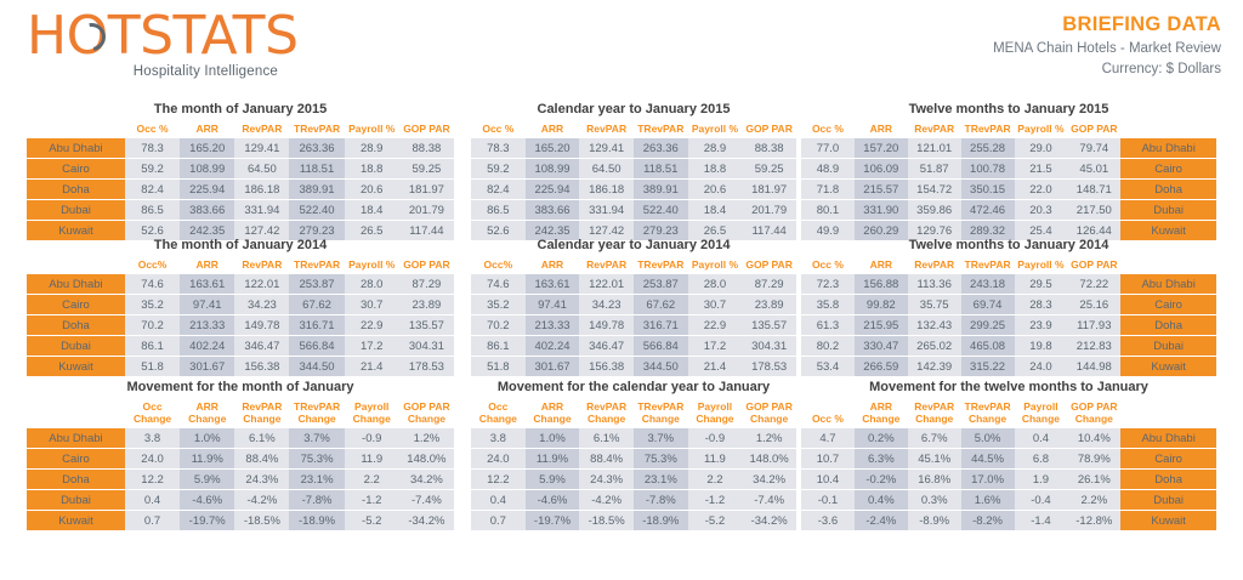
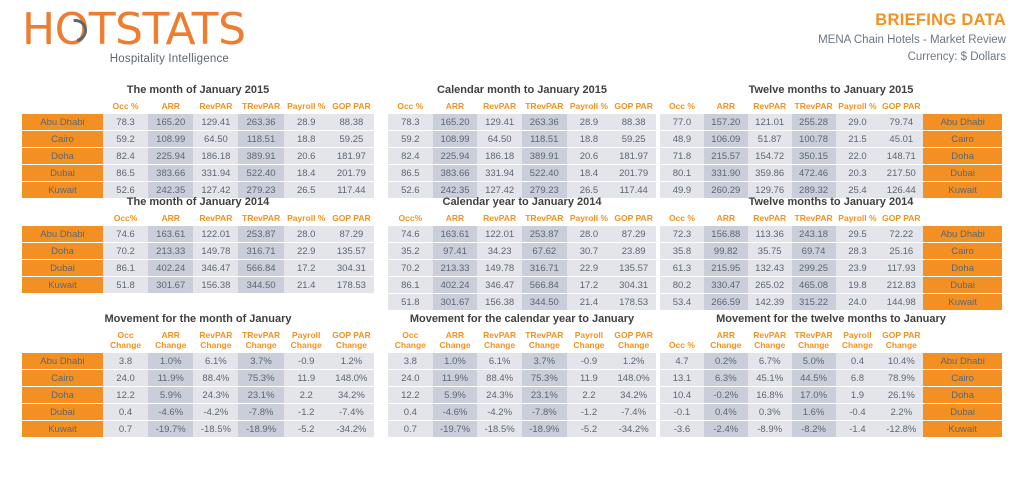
  HOTSTATS
  Hospitality Intelligence
  BRIEFING DATA
  MENA Chain Hotels - Market Review
  Currency: $ Dollars
  The month of January 2015
  	Occ %	ARR	RevPAR	TRevPAR	Payroll %	GOP PAR
  Abu Dhabi	78.3	165.20	129.41	263.36	28.9	88.38
  Cairo	59.2	108.99	64.50	118.51	18.8	59.25
  Doha	82.4	225.94	186.18	389.91	20.6	181.97
  Dubai	86.5	383.66	331.94	522.40	18.4	201.79
  Kuwait	52.6	242.35	127.42	279.23	26.5	117.44
- Calendar year to January 2015
+ Calendar month to January 2015
  Occ %	ARR	RevPAR	TRevPAR	Payroll %	GOP PAR
  78.3	165.20	129.41	263.36	28.9	88.38
  59.2	108.99	64.50	118.51	18.8	59.25
  82.4	225.94	186.18	389.91	20.6	181.97
  86.5	383.66	331.94	522.40	18.4	201.79
  52.6	242.35	127.42	279.23	26.5	117.44
  Twelve months to January 2015
  Occ %	ARR	RevPAR	TRevPAR	Payroll %	GOP PAR
  77.0	157.20	121.01	255.28	29.0	79.74	Abu Dhabi
  48.9	106.09	51.87	100.78	21.5	45.01	Cairo
  71.8	215.57	154.72	350.15	22.0	148.71	Doha
  80.1	331.90	359.86	472.46	20.3	217.50	Dubai
  49.9	260.29	129.76	289.32	25.4	126.44	Kuwait
  The month of January 2014
  	Occ%	ARR	RevPAR	TRevPAR	Payroll %	GOP PAR
  Abu Dhabi	74.6	163.61	122.01	253.87	28.0	87.29
- Cairo	35.2	97.41	34.23	67.62	30.7	23.89
  Doha	70.2	213.33	149.78	316.71	22.9	135.57
  Dubai	86.1	402.24	346.47	566.84	17.2	304.31
  Kuwait	51.8	301.67	156.38	344.50	21.4	178.53
  Calendar year to January 2014
  Occ%	ARR	RevPAR	TRevPAR	Payroll %	GOP PAR
  74.6	163.61	122.01	253.87	28.0	87.29
  35.2	97.41	34.23	67.62	30.7	23.89
  70.2	213.33	149.78	316.71	22.9	135.57
  86.1	402.24	346.47	566.84	17.2	304.31
  51.8	301.67	156.38	344.50	21.4	178.53
  Twelve months to January 2014
  Occ %	ARR	RevPAR	TRevPAR	Payroll %	GOP PAR
  72.3	156.88	113.36	243.18	29.5	72.22	Abu Dhabi
  35.8	99.82	35.75	69.74	28.3	25.16	Cairo
  61.3	215.95	132.43	299.25	23.9	117.93	Doha
  80.2	330.47	265.02	465.08	19.8	212.83	Dubai
  53.4	266.59	142.39	315.22	24.0	144.98	Kuwait
  Movement for the month of January
  	OccChange	ARRChange	RevPARChange	TRevPARChange	PayrollChange	GOP PARChange
  Abu Dhabi	3.8	1.0%	6.1%	3.7%	-0.9	1.2%
  Cairo	24.0	11.9%	88.4%	75.3%	11.9	148.0%
  Doha	12.2	5.9%	24.3%	23.1%	2.2	34.2%
  Dubai	0.4	-4.6%	-4.2%	-7.8%	-1.2	-7.4%
  Kuwait	0.7	-19.7%	-18.5%	-18.9%	-5.2	-34.2%
  Movement for the calendar year to January
  OccChange	ARRChange	RevPARChange	TRevPARChange	PayrollChange	GOP PARChange
  3.8	1.0%	6.1%	3.7%	-0.9	1.2%
  24.0	11.9%	88.4%	75.3%	11.9	148.0%
  12.2	5.9%	24.3%	23.1%	2.2	34.2%
  0.4	-4.6%	-4.2%	-7.8%	-1.2	-7.4%
  0.7	-19.7%	-18.5%	-18.9%	-5.2	-34.2%
  Movement for the twelve months to January
  Occ %	ARRChange	RevPARChange	TRevPARChange	PayrollChange	GOP PARChange
  4.7	0.2%	6.7%	5.0%	0.4	10.4%	Abu Dhabi
- 10.7	6.3%	45.1%	44.5%	6.8	78.9%	Cairo
+ 13.1	6.3%	45.1%	44.5%	6.8	78.9%	Cairo
  10.4	-0.2%	16.8%	17.0%	1.9	26.1%	Doha
  -0.1	0.4%	0.3%	1.6%	-0.4	2.2%	Dubai
  -3.6	-2.4%	-8.9%	-8.2%	-1.4	-12.8%	Kuwait
